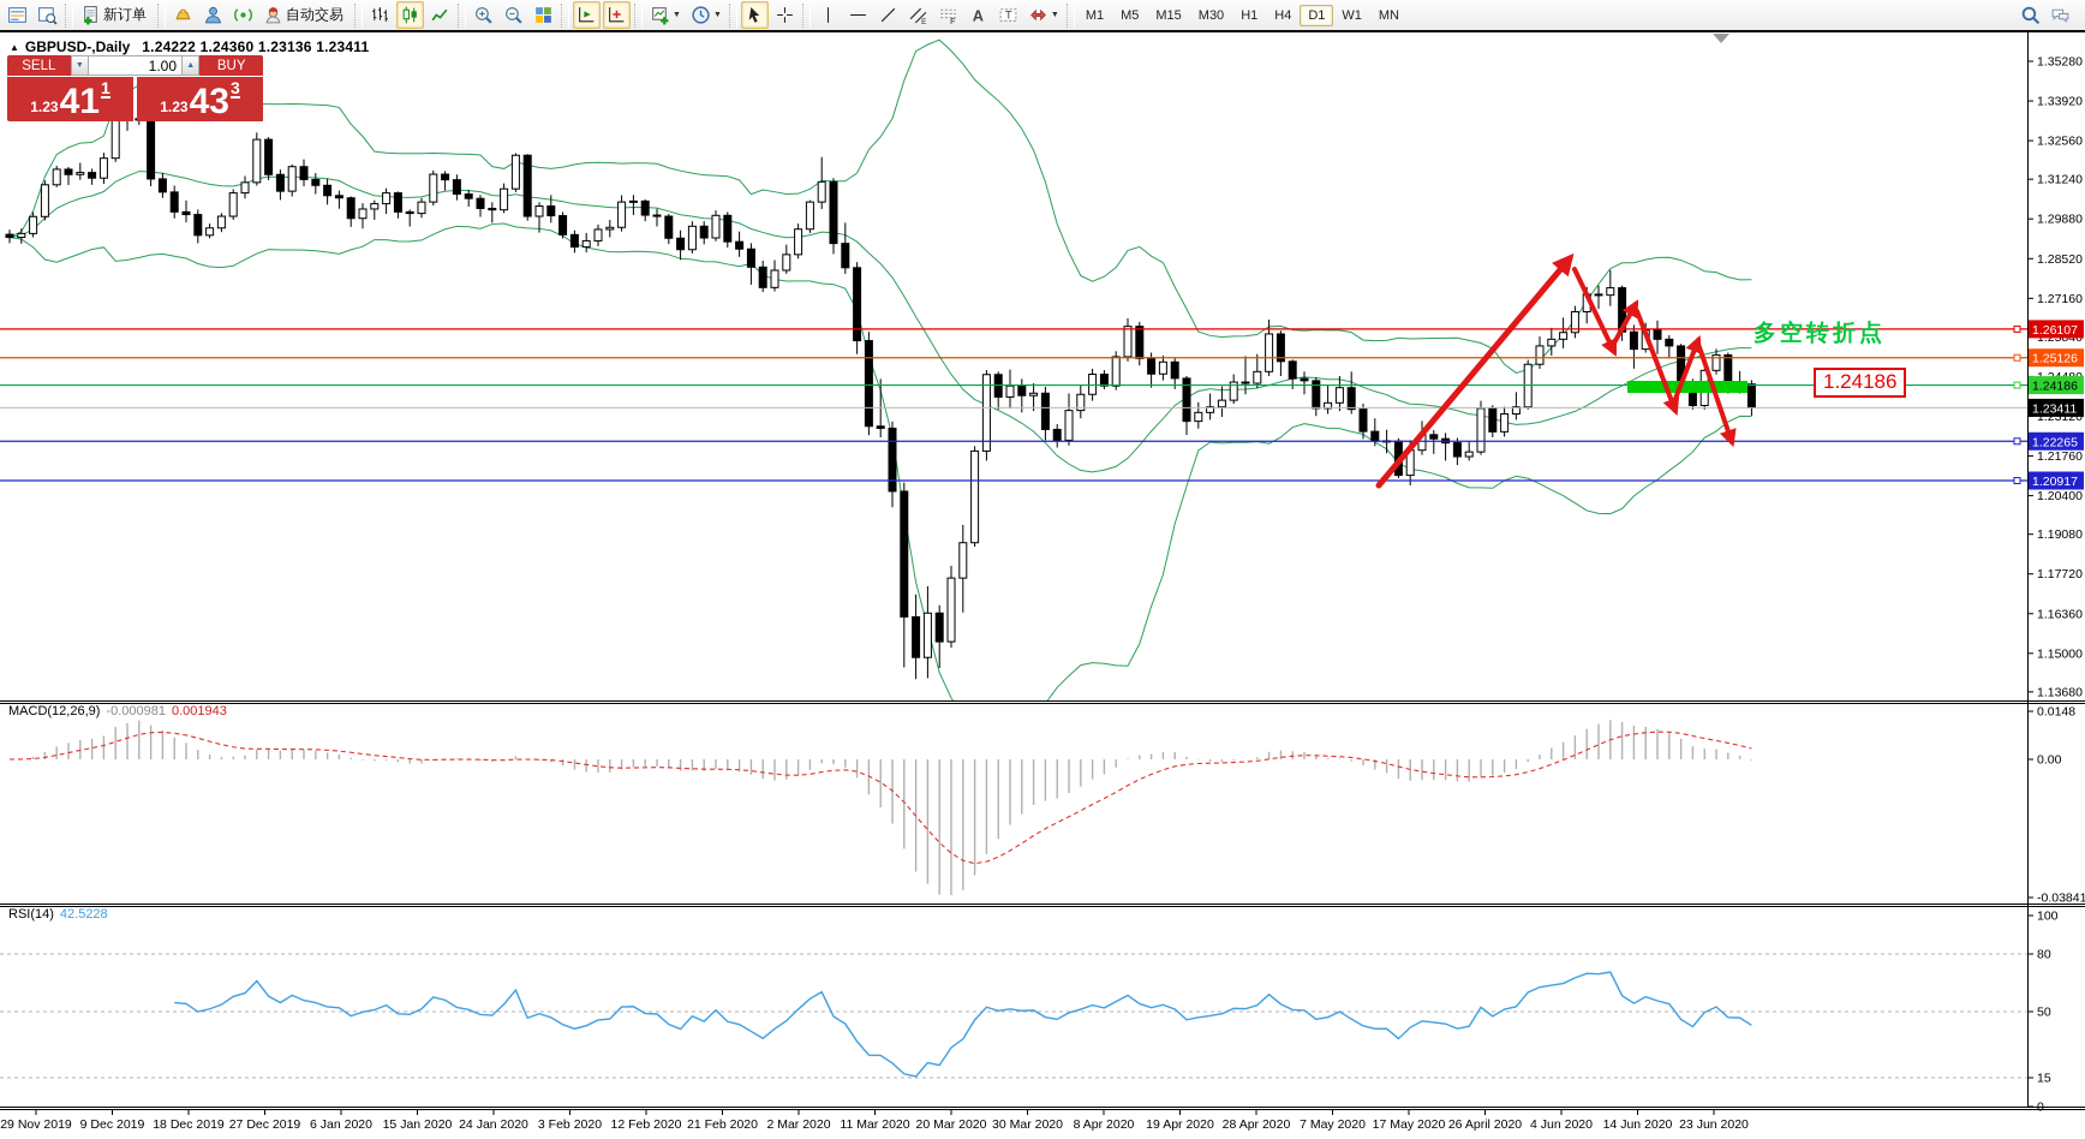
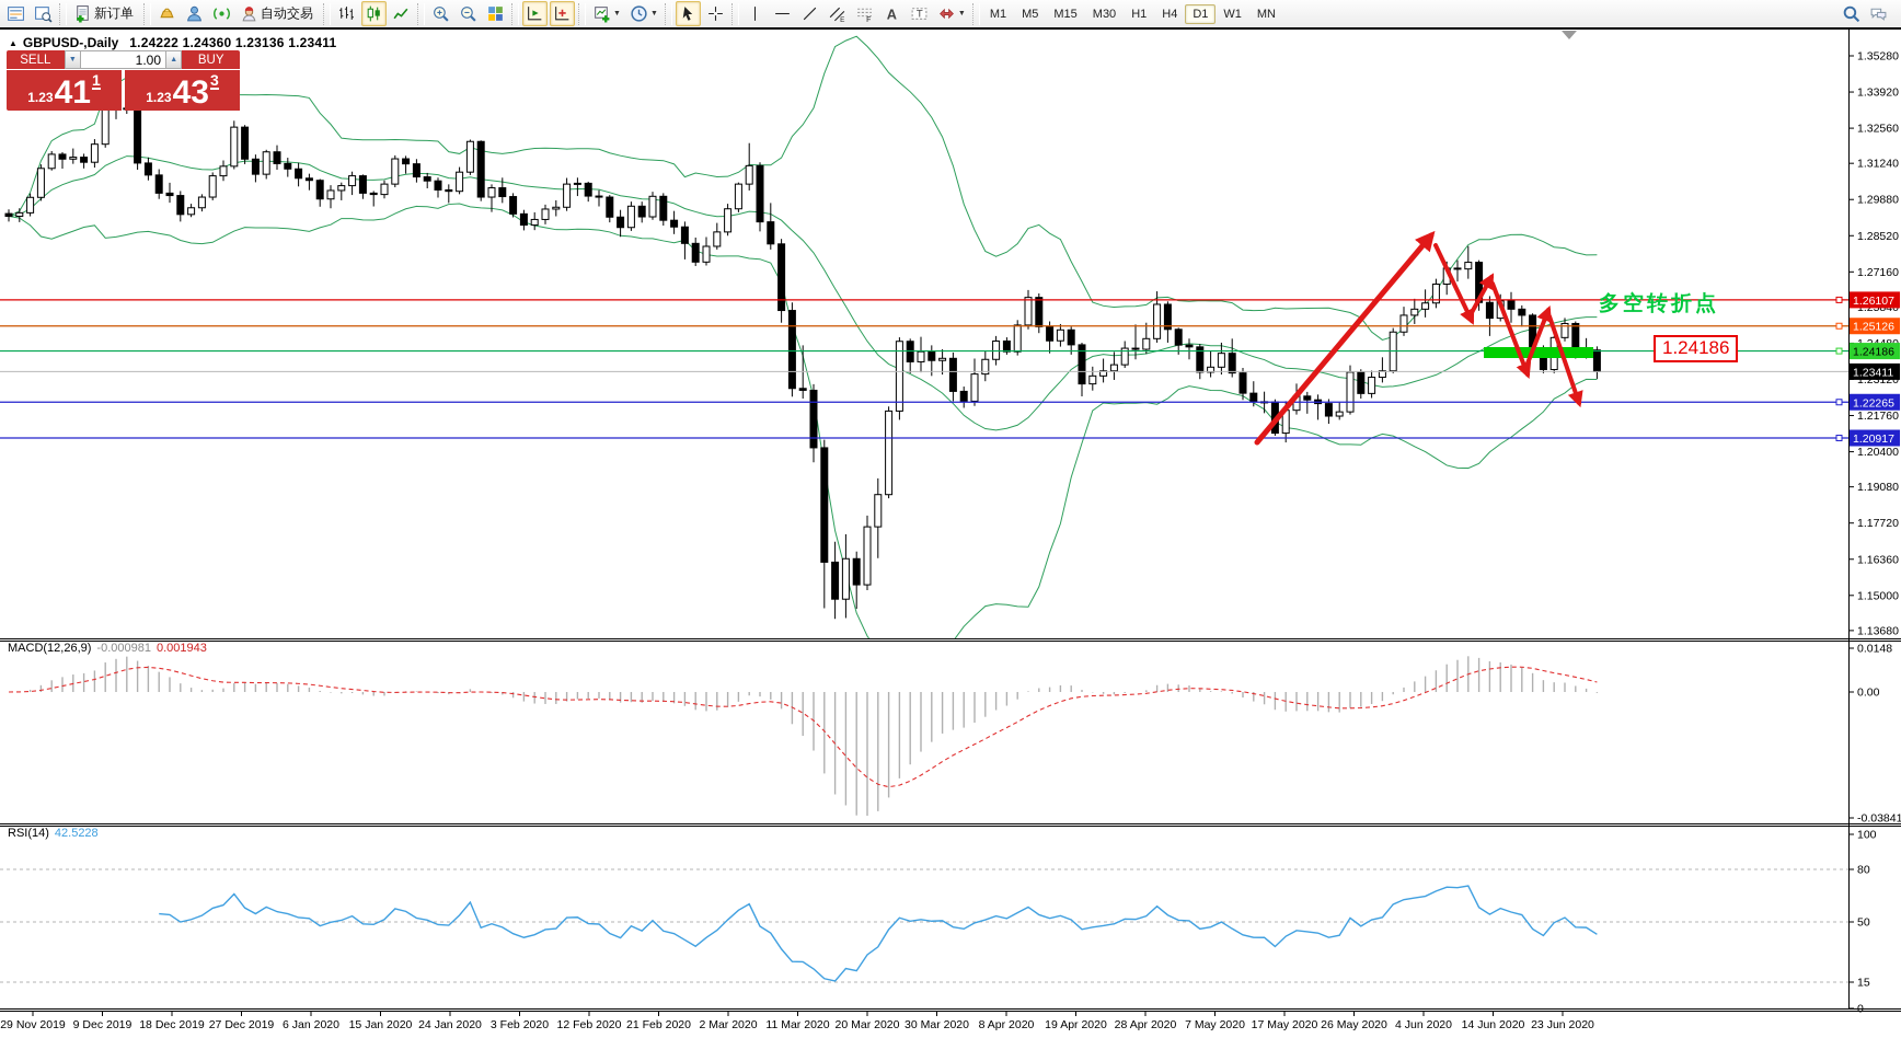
  新订单
  自动交易
  A
  T
  M1
  M5
  M15
  M30
  H1
  H4
  D1
  W1
  MN
  1.35280
  1.33920
  1.32560
  1.31240
  1.29880
  1.28520
  1.27160
  1.23120
  1.21760
  1.20400
  1.19080
  1.17720
  1.16360
  1.15000
  1.13680
  1.26107
  1.25126
  1.24186
  1.22265
  1.20917
  1.23411
  0.0148
  0.00
  -0.03841
  100
  80
  50
  15
  0
  29 Nov 2019
  9 Dec 2019
  18 Dec 2019
  27 Dec 2019
  6 Jan 2020
  15 Jan 2020
  24 Jan 2020
  3 Feb 2020
  12 Feb 2020
  21 Feb 2020
  2 Mar 2020
  11 Mar 2020
  20 Mar 2020
  30 Mar 2020
  8 Apr 2020
  19 Apr 2020
  28 Apr 2020
  7 May 2020
  17 May 2020
- 26 April 2020
+ 26 May 2020
  4 Jun 2020
  14 Jun 2020
  23 Jun 2020
  ▲
  GBPUSD-,Daily
  1.24222 1.24360 1.23136 1.23411
  SELL
  1.00
  BUY
  1.23
  41
  1
  1.23
  43
  3
  MACD(12,26,9) -0.000981 0.001943
  RSI(14) 42.5228
  多空转折点
  1.24186
